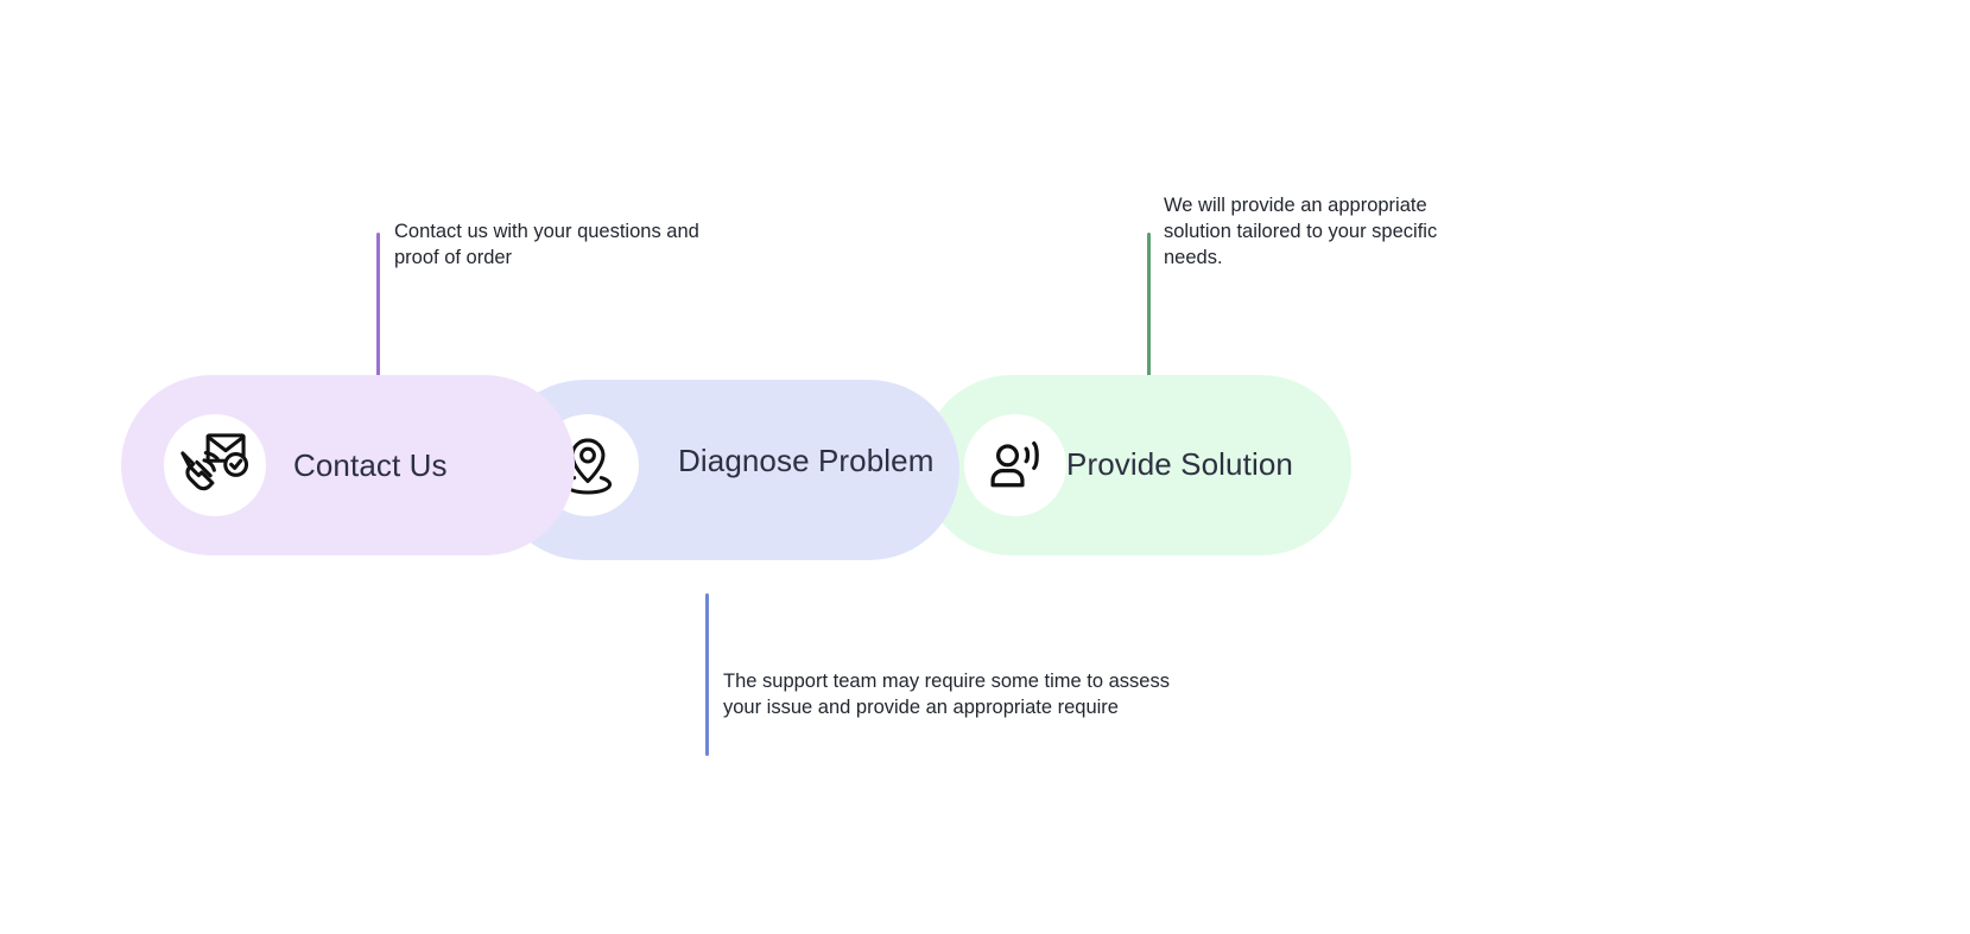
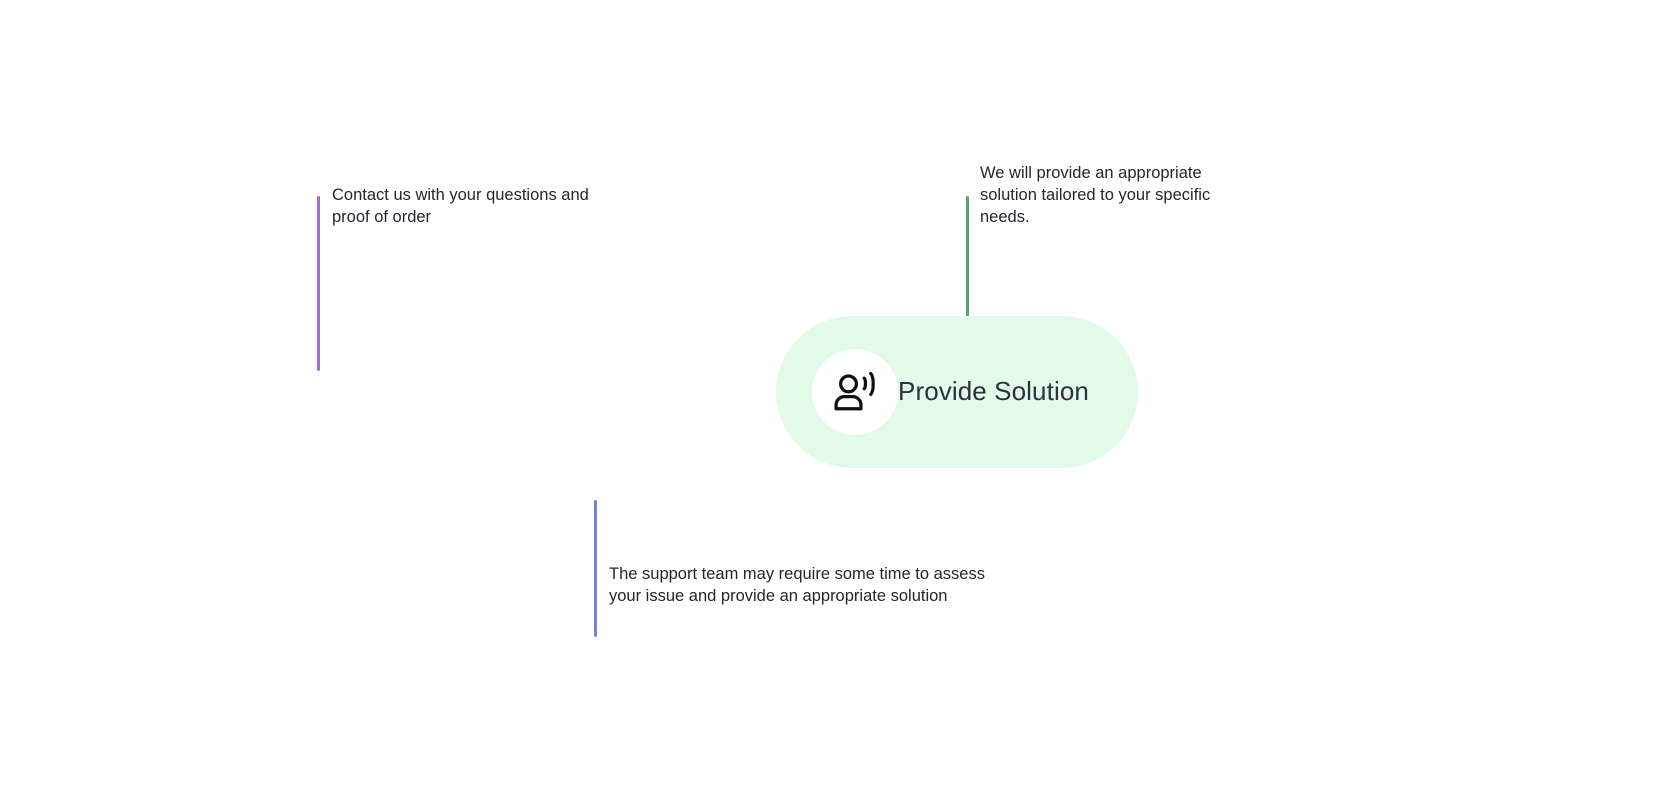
  Contact us with your questions and proof of order
  We will provide an appropriate solution tailored to your specific needs.
- The support team may require some time to assess your issue and provide an appropriate require
+ The support team may require some time to assess your issue and provide an appropriate solution
  Provide Solution
- Diagnose Problem
- Contact Us
